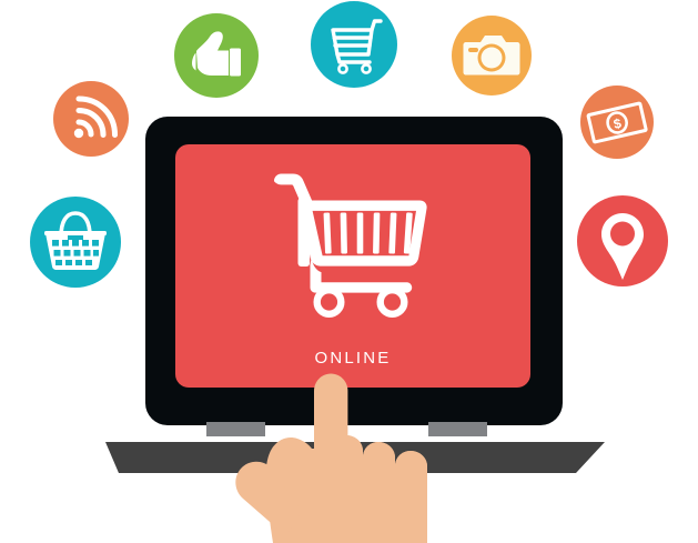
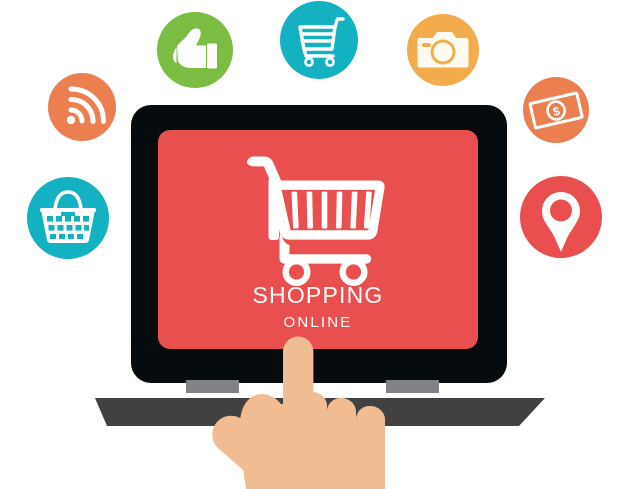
+ SHOPPING
  ONLINE
